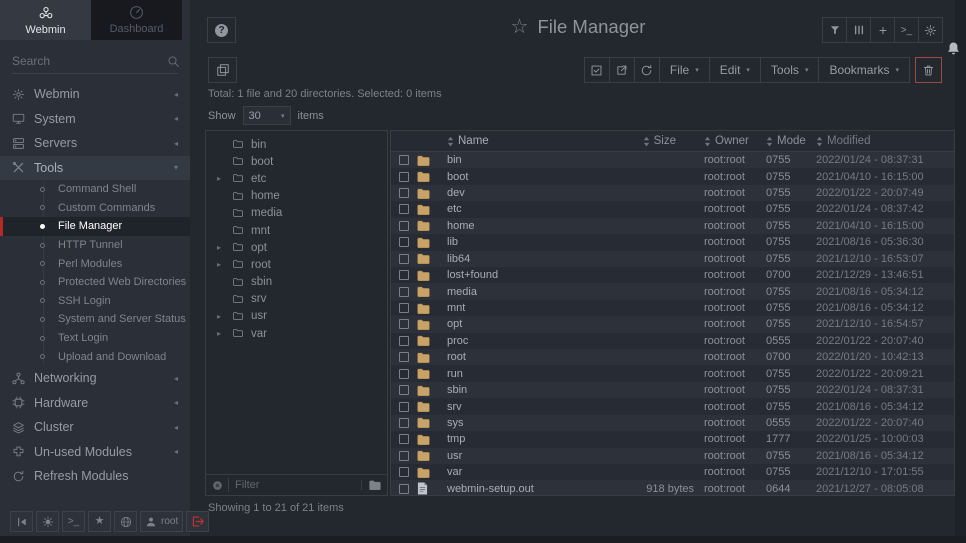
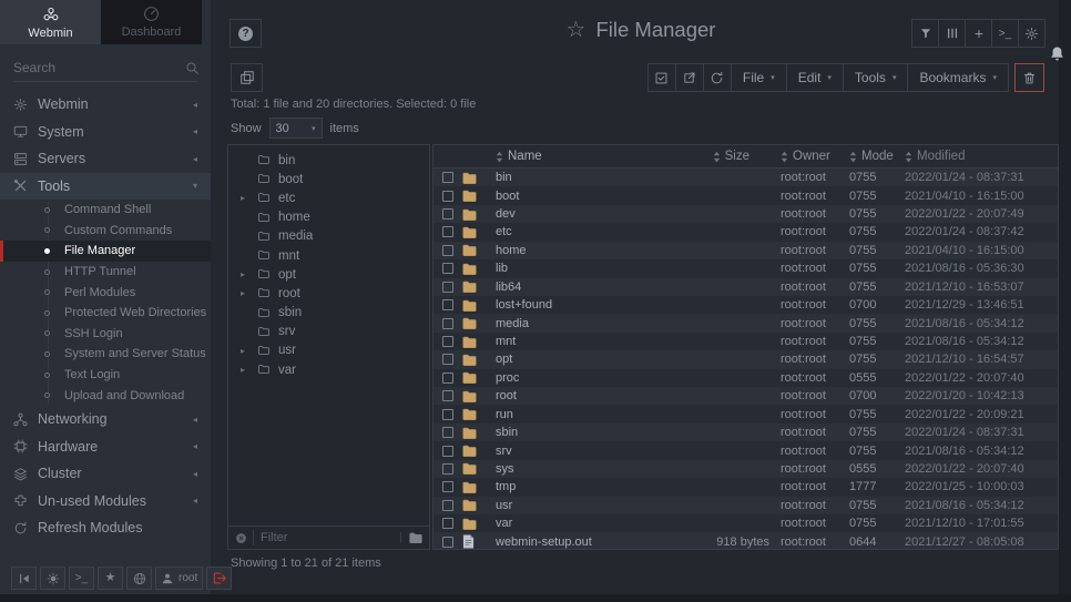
  Webmin
  Dashboard
  Search
  Webmin
  ◂
  System
  ◂
  Servers
  ◂
  Tools
  ▾
  Command Shell
  Custom Commands
  File Manager
  HTTP Tunnel
  Perl Modules
  Protected Web Directories
  SSH Login
  System and Server Status
  Text Login
  Upload and Download
  Networking
  ◂
  Hardware
  ◂
  Cluster
  ◂
  Un-used Modules
  ◂
  Refresh Modules
  >_
  ★
  root
  ?
  ☆
  File Manager
  +
  >_
  File
  Edit
  Tools
  Bookmarks
- Total: 1 file and 20 directories. Selected: 0 items
+ Total: 1 file and 20 directories. Selected: 0 file
  Show
  30
  items
  bin
  boot
  ▸
  etc
  home
  media
  mnt
  ▸
  opt
  ▸
  root
  sbin
  srv
  ▸
  usr
  ▸
  var
  Filter
  Name
  Size
  Owner
  Mode
  Modified
  bin
  root:root
  0755
  2022/01/24 - 08:37:31
  boot
  root:root
  0755
  2021/04/10 - 16:15:00
  dev
  root:root
  0755
  2022/01/22 - 20:07:49
  etc
  root:root
  0755
  2022/01/24 - 08:37:42
  home
  root:root
  0755
  2021/04/10 - 16:15:00
  lib
  root:root
  0755
  2021/08/16 - 05:36:30
  lib64
  root:root
  0755
  2021/12/10 - 16:53:07
  lost+found
  root:root
  0700
  2021/12/29 - 13:46:51
  media
  root:root
  0755
  2021/08/16 - 05:34:12
  mnt
  root:root
  0755
  2021/08/16 - 05:34:12
  opt
  root:root
  0755
  2021/12/10 - 16:54:57
  proc
  root:root
  0555
  2022/01/22 - 20:07:40
  root
  root:root
  0700
  2022/01/20 - 10:42:13
  run
  root:root
  0755
  2022/01/22 - 20:09:21
  sbin
  root:root
  0755
  2022/01/24 - 08:37:31
  srv
  root:root
  0755
  2021/08/16 - 05:34:12
  sys
  root:root
  0555
  2022/01/22 - 20:07:40
  tmp
  root:root
  1777
  2022/01/25 - 10:00:03
  usr
  root:root
  0755
  2021/08/16 - 05:34:12
  var
  root:root
  0755
  2021/12/10 - 17:01:55
  webmin-setup.out
  918 bytes
  root:root
  0644
  2021/12/27 - 08:05:08
  Showing 1 to 21 of 21 items
